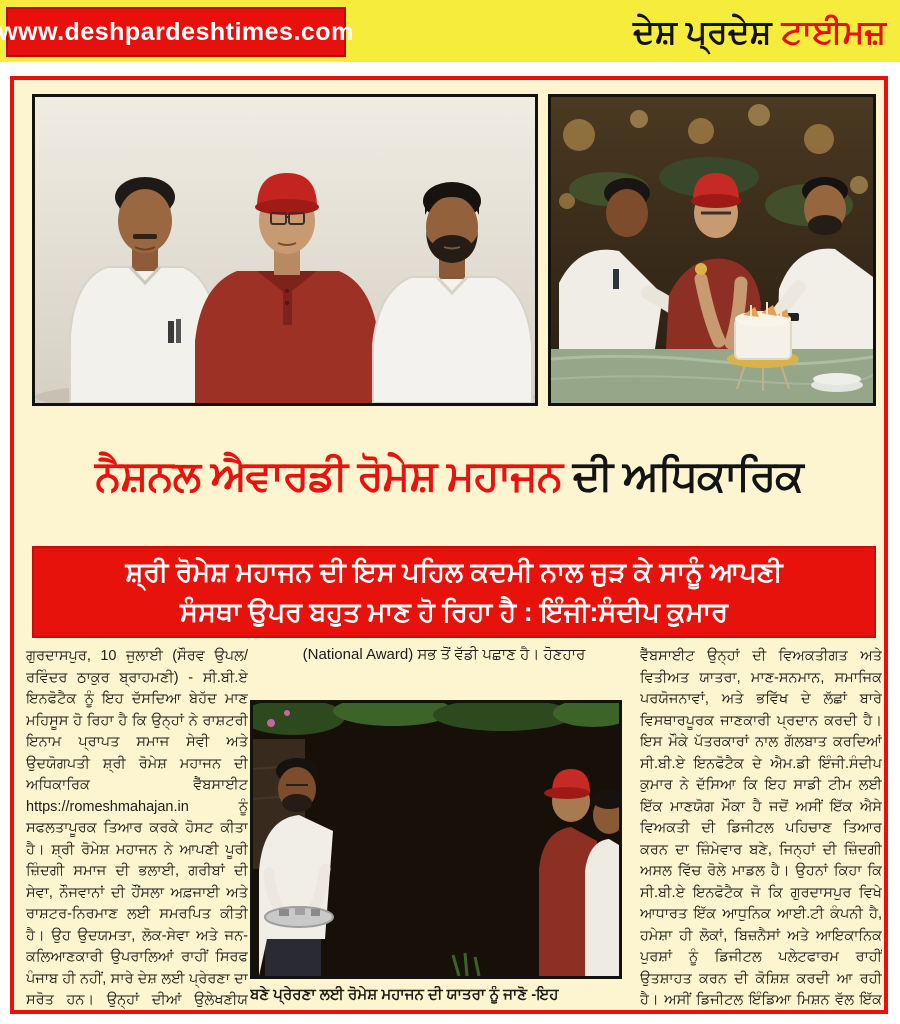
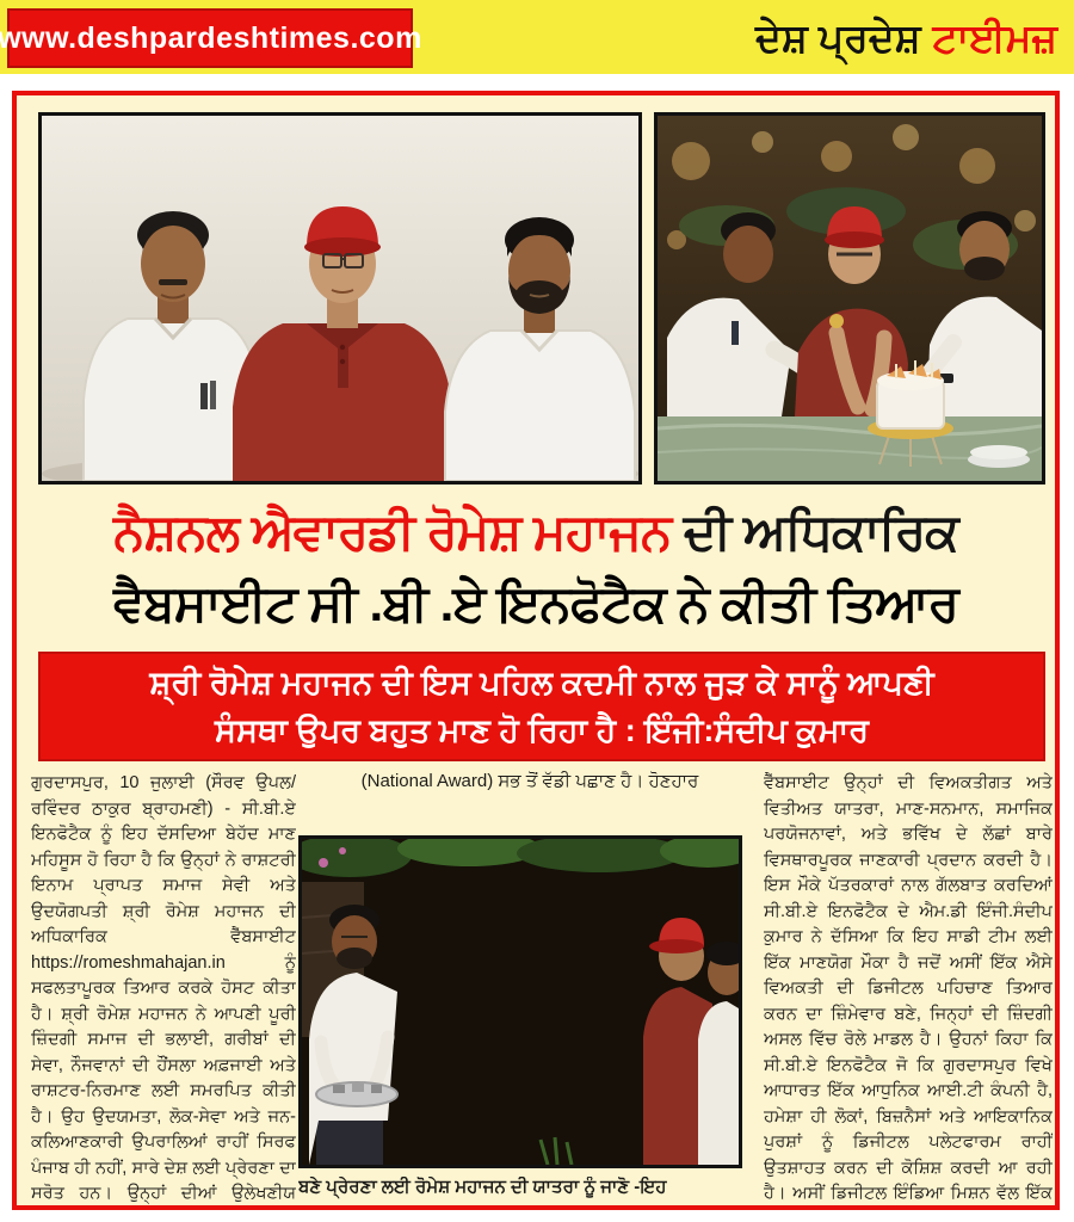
  www.deshpardeshtimes.com
  ਦੇਸ਼ ਪ੍ਰਦੇਸ਼
  ਟਾਈਮਜ਼
  ਨੈਸ਼ਨਲ ਐਵਾਰਡੀ ਰੋਮੇਸ਼ ਮਹਾਜਨ ਦੀ ਅਧਿਕਾਰਿਕ
+ ਵੈਬਸਾਈਟ ਸੀ .ਬੀ .ਏ ਇਨਫੋਟੈਕ ਨੇ ਕੀਤੀ ਤਿਆਰ
  ਸ਼੍ਰੀ ਰੋਮੇਸ਼ ਮਹਾਜਨ ਦੀ ਇਸ ਪਹਿਲ ਕਦਮੀ ਨਾਲ ਜੁੜ ਕੇ ਸਾਨੂੰ ਆਪਣੀ
  ਸੰਸਥਾ ਉਪਰ ਬਹੁਤ ਮਾਣ ਹੋ ਰਿਹਾ ਹੈ : ਇੰਜੀ:ਸੰਦੀਪ ਕੁਮਾਰ
  ਗੁਰਦਾਸਪੁਰ, 10 ਜੁਲਾਈ (ਸੌਰਵ ਉਪਲ/ਰਵਿੰਦਰ ਠਾਕੁਰ ਬ੍ਰਾਹਮਣੀ) - ਸੀ.ਬੀ.ਏ ਇਨਫੋਟੈਕ ਨੂੰ ਇਹ ਦੱਸਦਿਆ ਬੇਹੱਦ ਮਾਣ ਮਹਿਸੂਸ ਹੋ ਰਿਹਾ ਹੈ ਕਿ ਉਨ੍ਹਾਂ ਨੇ ਰਾਸ਼ਟਰੀ ਇਨਾਮ ਪ੍ਰਾਪਤ ਸਮਾਜ ਸੇਵੀ ਅਤੇ ਉਦਯੋਗਪਤੀ ਸ਼੍ਰੀ ਰੋਮੇਸ਼ ਮਹਾਜਨ ਦੀ ਅਧਿਕਾਰਿਕ ਵੈੱਬਸਾਈਟ https://romeshmahajan.in ਨੂੰ ਸਫਲਤਾਪੂਰਕ ਤਿਆਰ ਕਰਕੇ ਹੋਸਟ ਕੀਤਾ ਹੈ। ਸ਼੍ਰੀ ਰੋਮੇਸ਼ ਮਹਾਜਨ ਨੇ ਆਪਣੀ ਪੂਰੀ ਜ਼ਿੰਦਗੀ ਸਮਾਜ ਦੀ ਭਲਾਈ, ਗਰੀਬਾਂ ਦੀ ਸੇਵਾ, ਨੌਜਵਾਨਾਂ ਦੀ ਹੌਂਸਲਾ ਅਫ਼ਜਾਈ ਅਤੇ ਰਾਸ਼ਟਰ-ਨਿਰਮਾਣ ਲਈ ਸਮਰਪਿਤ ਕੀਤੀ ਹੈ। ਉਹ ਉਦਯਮਤਾ, ਲੋਕ-ਸੇਵਾ ਅਤੇ ਜਨ-ਕਲਿਆਣਕਾਰੀ ਉਪਰਾਲਿਆਂ ਰਾਹੀਂ ਸਿਰਫ ਪੰਜਾਬ ਹੀ ਨਹੀਂ, ਸਾਰੇ ਦੇਸ਼ ਲਈ ਪ੍ਰੇਰਣਾ ਦਾ ਸਰੋਤ ਹਨ। ਉਨ੍ਹਾਂ ਦੀਆਂ ਉਲੇਖਣੀਯ
  (National Award) ਸਭ ਤੋਂ ਵੱਡੀ ਪਛਾਣ ਹੈ। ਹੋਣਹਾਰ
  ਵੈੱਬਸਾਈਟ ਉਨ੍ਹਾਂ ਦੀ ਵਿਅਕਤੀਗਤ ਅਤੇ ਵਿਤੀਅਤ ਯਾਤਰਾ, ਮਾਣ-ਸਨਮਾਨ, ਸਮਾਜਿਕ ਪਰਯੋਜਨਾਵਾਂ, ਅਤੇ ਭਵਿੱਖ ਦੇ ਲੱਛਾਂ ਬਾਰੇ ਵਿਸਥਾਰਪੂਰਕ ਜਾਣਕਾਰੀ ਪ੍ਰਦਾਨ ਕਰਦੀ ਹੈ। ਇਸ ਮੌਕੇ ਪੱਤਰਕਾਰਾਂ ਨਾਲ ਗੱਲਬਾਤ ਕਰਦਿਆਂ ਸੀ.ਬੀ.ਏ ਇਨਫੋਟੈਕ ਦੇ ਐਮ.ਡੀ ਇੰਜੀ.ਸੰਦੀਪ ਕੁਮਾਰ ਨੇ ਦੱਸਿਆ ਕਿ ਇਹ ਸਾਡੀ ਟੀਮ ਲਈ ਇੱਕ ਮਾਣਯੋਗ ਮੌਕਾ ਹੈ ਜਦੋਂ ਅਸੀਂ ਇੱਕ ਐਸੇ ਵਿਅਕਤੀ ਦੀ ਡਿਜੀਟਲ ਪਹਿਚਾਣ ਤਿਆਰ ਕਰਨ ਦਾ ਜ਼ਿੰਮੇਵਾਰ ਬਣੇ, ਜਿਨ੍ਹਾਂ ਦੀ ਜ਼ਿੰਦਗੀ ਅਸਲ ਵਿੱਚ ਰੋਲੇ ਮਾਡਲ ਹੈ। ਉਹਨਾਂ ਕਿਹਾ ਕਿ ਸੀ.ਬੀ.ਏ ਇਨਫੋਟੈਕ ਜੋ ਕਿ ਗੁਰਦਾਸਪੁਰ ਵਿਖੇ ਆਧਾਰਤ ਇੱਕ ਆਧੁਨਿਕ ਆਈ.ਟੀ ਕੰਪਨੀ ਹੈ, ਹਮੇਸ਼ਾ ਹੀ ਲੋਕਾਂ, ਬਿਜ਼ਨੈਸਾਂ ਅਤੇ ਆਇਕਾਨਿਕ ਪੁਰਸ਼ਾਂ ਨੂੰ ਡਿਜੀਟਲ ਪਲੇਟਫਾਰਮ ਰਾਹੀਂ ਉਤਸ਼ਾਹਤ ਕਰਨ ਦੀ ਕੋਸ਼ਿਸ਼ ਕਰਦੀ ਆ ਰਹੀ ਹੈ। ਅਸੀਂ ਡਿਜੀਟਲ ਇੰਡਿਆ ਮਿਸ਼ਨ ਵੱਲ ਇੱਕ
  ਬਣੇ ਪ੍ਰੇਰਣਾ ਲਈ ਰੋਮੇਸ਼ ਮਹਾਜਨ ਦੀ ਯਾਤਰਾ ਨੂੰ ਜਾਣੋ -ਇਹ
